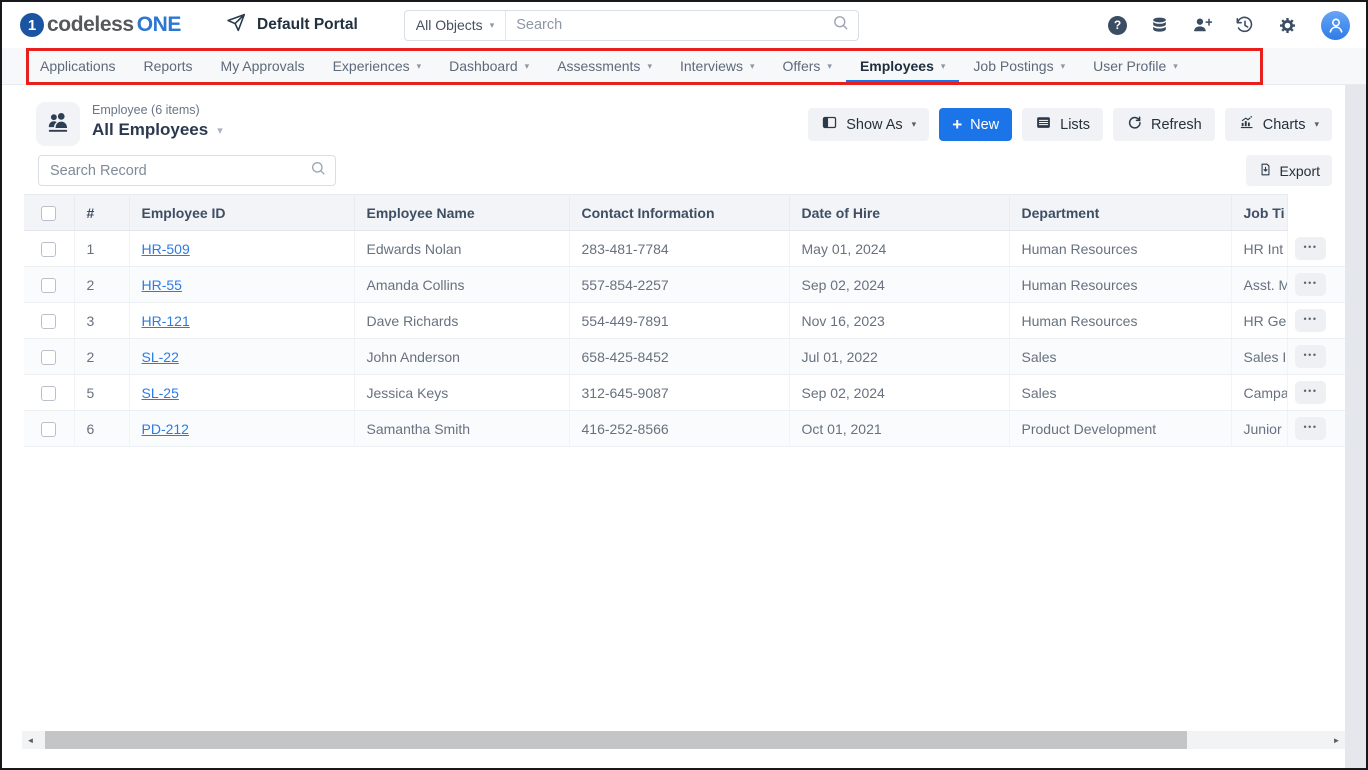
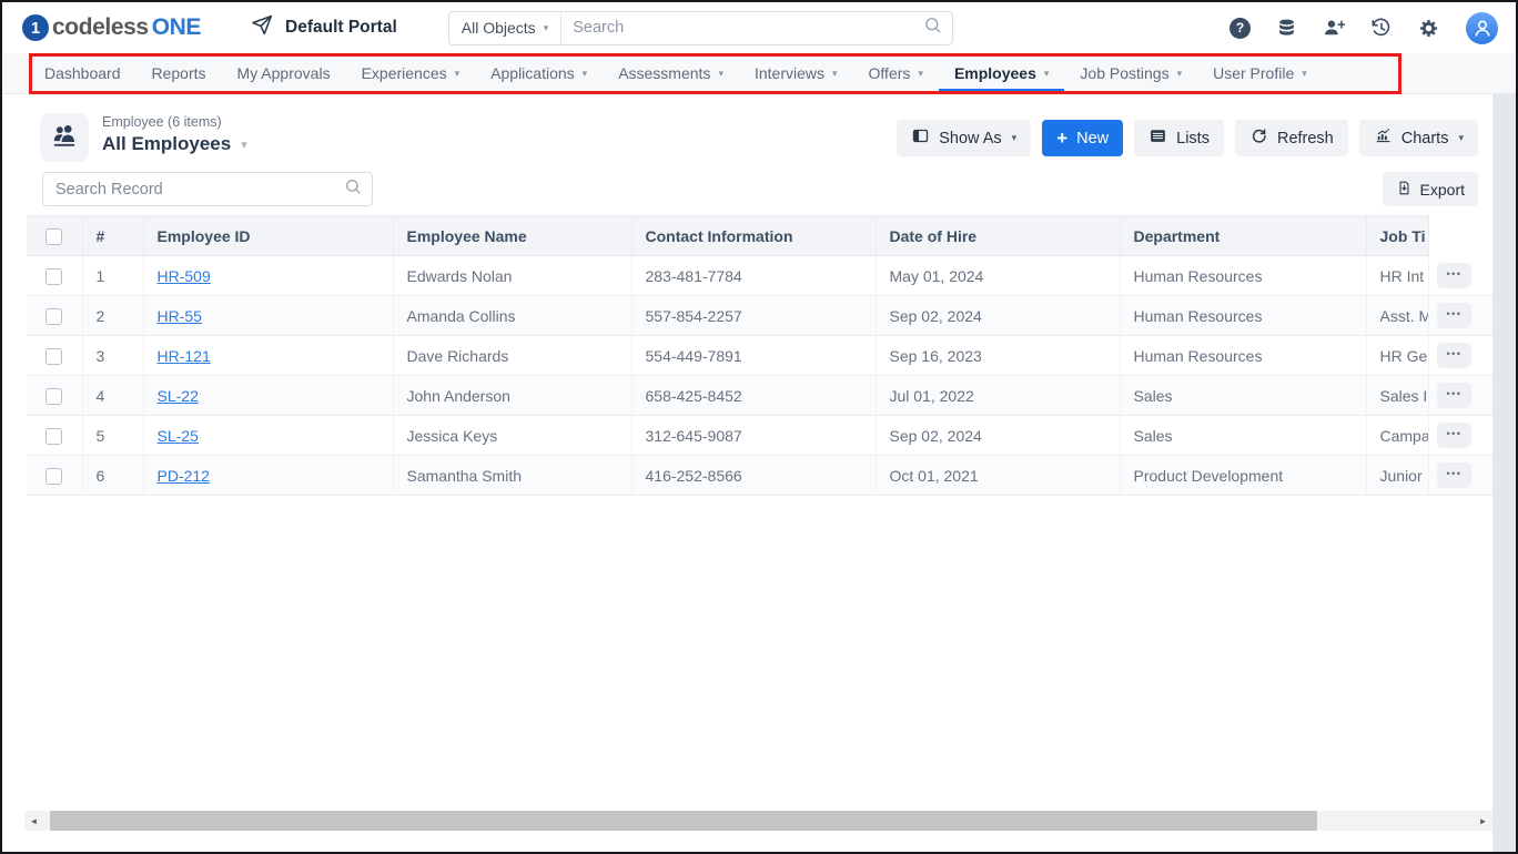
  1
  codeless
  ONE
  Default Portal
  All Objects
  ▾
  Search
  ?
- Applications
+ Dashboard
  Reports
  My Approvals
  Experiences
  ▾
- Dashboard
+ Applications
  ▾
  Assessments
  ▾
  Interviews
  ▾
  Offers
  ▾
  Employees
  ▾
  Job Postings
  ▾
  User Profile
  ▾
  Employee (6 items)
  All Employees
  ▾
  Show As
  ▾
  +
  New
  Lists
  Refresh
  Charts
  ▾
  Search Record
  Export
  	#	Employee ID	Employee Name	Contact Information	Date of Hire	Department	Job Ti
  	1	HR-509	Edwards Nolan	283-481-7784	May 01, 2024	Human Resources	HR Int	•••
  	2	HR-55	Amanda Collins	557-854-2257	Sep 02, 2024	Human Resources	Asst. M	•••
- 	3	HR-121	Dave Richards	554-449-7891	Nov 16, 2023	Human Resources	HR Ge	•••
+ 	3	HR-121	Dave Richards	554-449-7891	Sep 16, 2023	Human Resources	HR Ge	•••
- 	2	SL-22	John Anderson	658-425-8452	Jul 01, 2022	Sales	Sales I	•••
+ 	4	SL-22	John Anderson	658-425-8452	Jul 01, 2022	Sales	Sales I	•••
  	5	SL-25	Jessica Keys	312-645-9087	Sep 02, 2024	Sales	Campa	•••
  	6	PD-212	Samantha Smith	416-252-8566	Oct 01, 2021	Product Development	Junior	•••
  ◄
  ►
